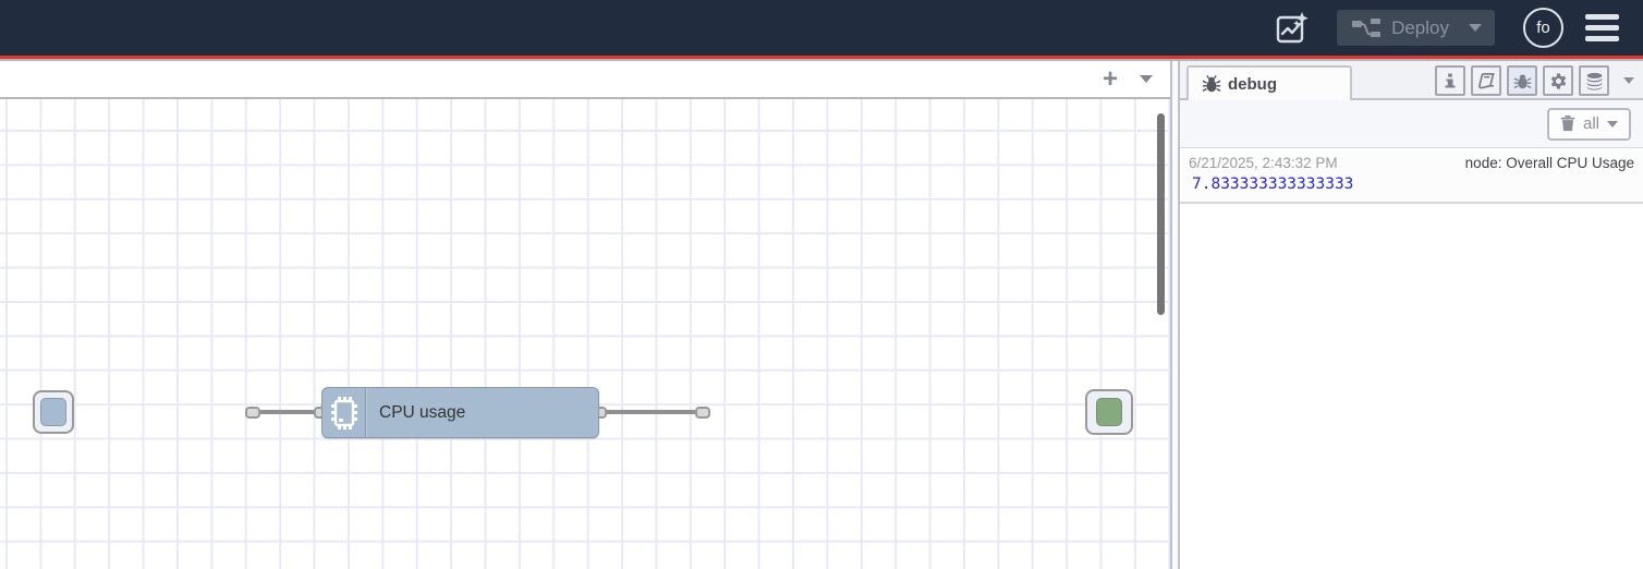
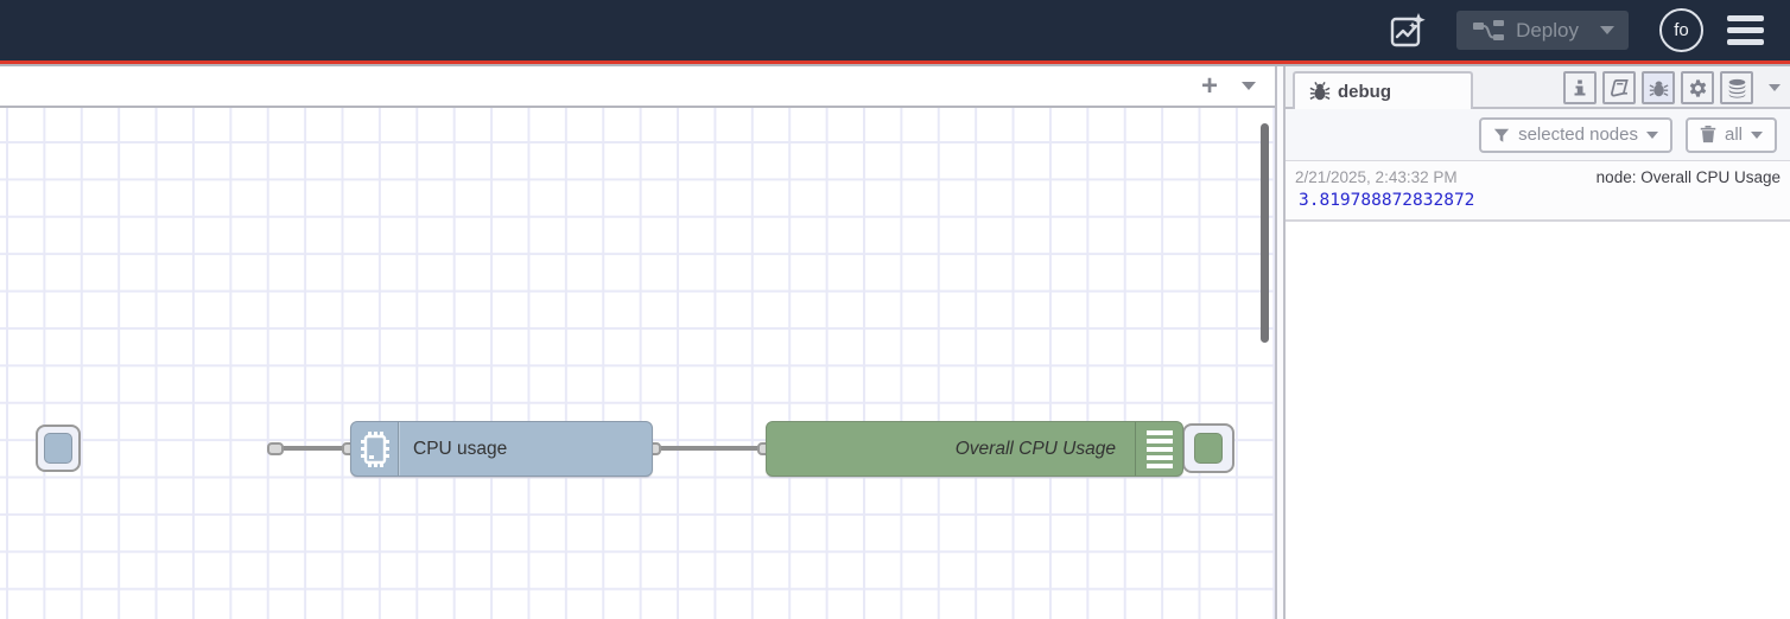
  Deploy
  fo
  +
  CPU usage
+ Overall CPU Usage
  debug
+ selected nodes
  all
- 6/21/2025, 2:43:32 PM
+ 2/21/2025, 2:43:32 PM
  node: Overall CPU Usage
- 7.833333333333333
+ 3.819788872832872
